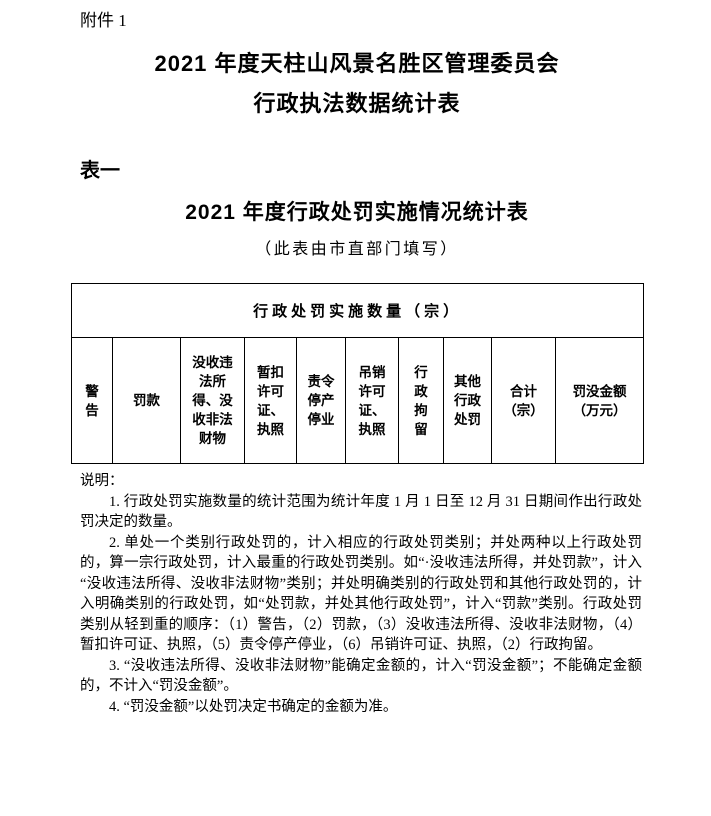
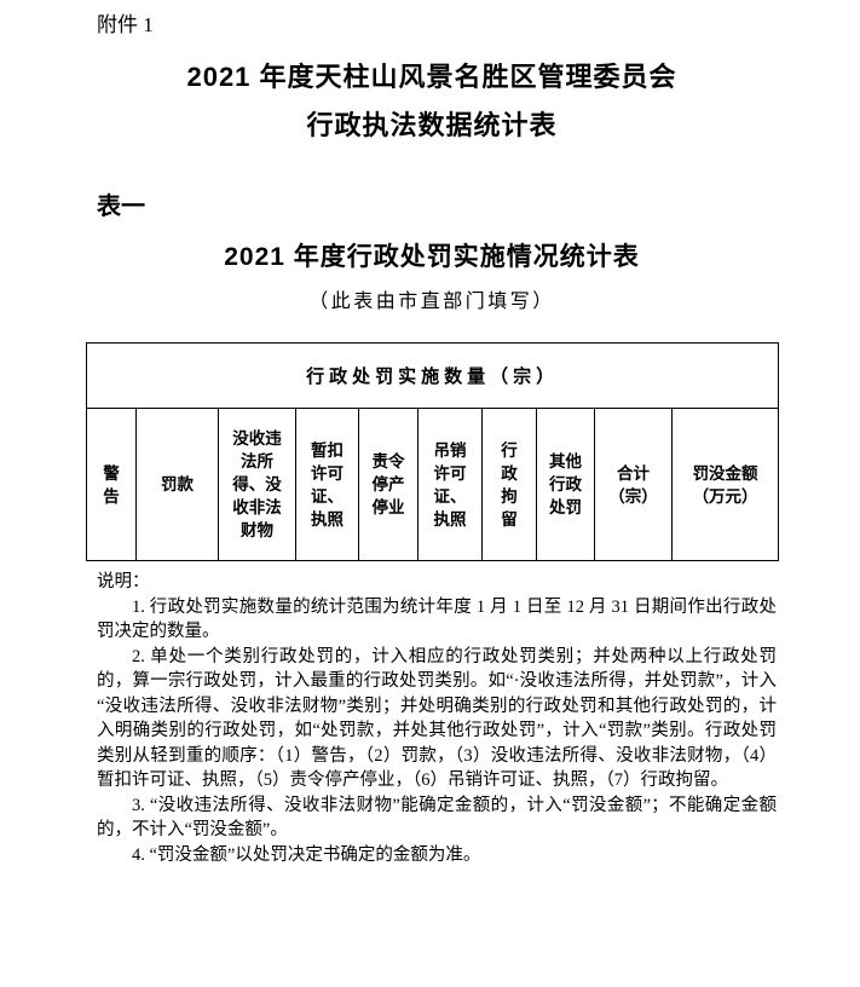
  附件 1
  2021 年度天柱山风景名胜区管理委员会
  行政执法数据统计表
  表一
  2021 年度行政处罚实施情况统计表
  （此表由市直部门填写）
  行政处罚实施数量（宗）
  警告	罚款	没收违法所得、没收非法财物	暂扣许可证、执照	责令停产停业	吊销许可证、执照	行政拘留	其他行政处罚	合计（宗）	罚没金额（万元）
  说明：
  1. 行政处罚实施数量的统计范围为统计年度 1 月 1 日至 12 月 31 日期间作出行政处罚决定的数量。
- 2. 单处一个类别行政处罚的，计入相应的行政处罚类别；并处两种以上行政处罚的，算一宗行政处罚，计入最重的行政处罚类别。如“·没收违法所得，并处罚款”，计入“没收违法所得、没收非法财物”类别；并处明确类别的行政处罚和其他行政处罚的，计入明确类别的行政处罚，如“处罚款，并处其他行政处罚”，计入“罚款”类别。行政处罚类别从轻到重的顺序：（1）警告，（2）罚款，（3）没收违法所得、没收非法财物，（4）暂扣许可证、执照，（5）责令停产停业，（6）吊销许可证、执照，（2）行政拘留。
+ 2. 单处一个类别行政处罚的，计入相应的行政处罚类别；并处两种以上行政处罚的，算一宗行政处罚，计入最重的行政处罚类别。如“·没收违法所得，并处罚款”，计入“没收违法所得、没收非法财物”类别；并处明确类别的行政处罚和其他行政处罚的，计入明确类别的行政处罚，如“处罚款，并处其他行政处罚”，计入“罚款”类别。行政处罚类别从轻到重的顺序：（1）警告，（2）罚款，（3）没收违法所得、没收非法财物，（4）暂扣许可证、执照，（5）责令停产停业，（6）吊销许可证、执照，（7）行政拘留。
  3. “没收违法所得、没收非法财物”能确定金额的，计入“罚没金额”；不能确定金额的，不计入“罚没金额”。
  4. “罚没金额”以处罚决定书确定的金额为准。
